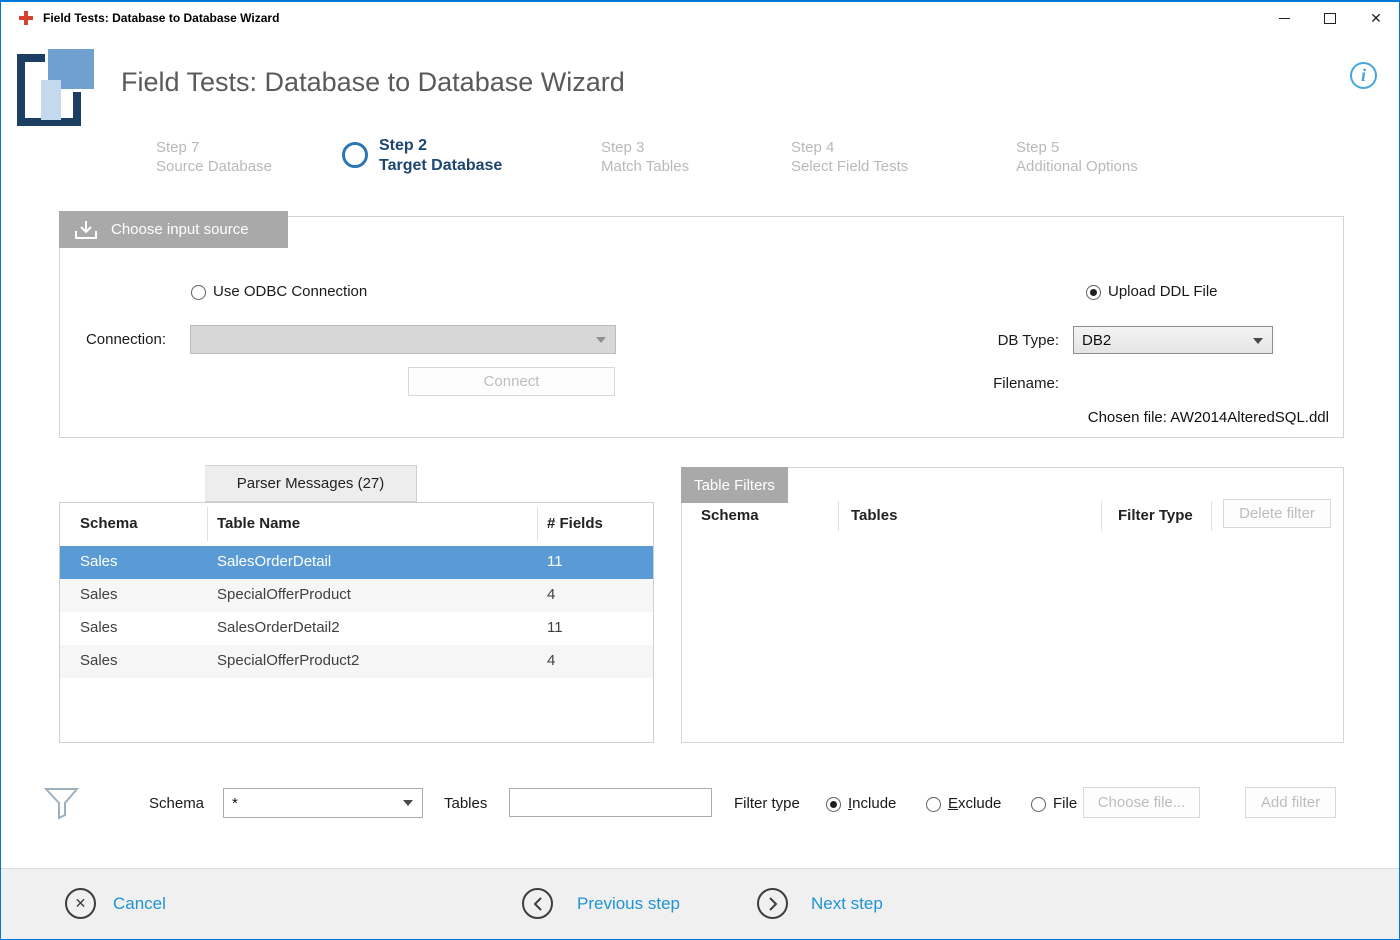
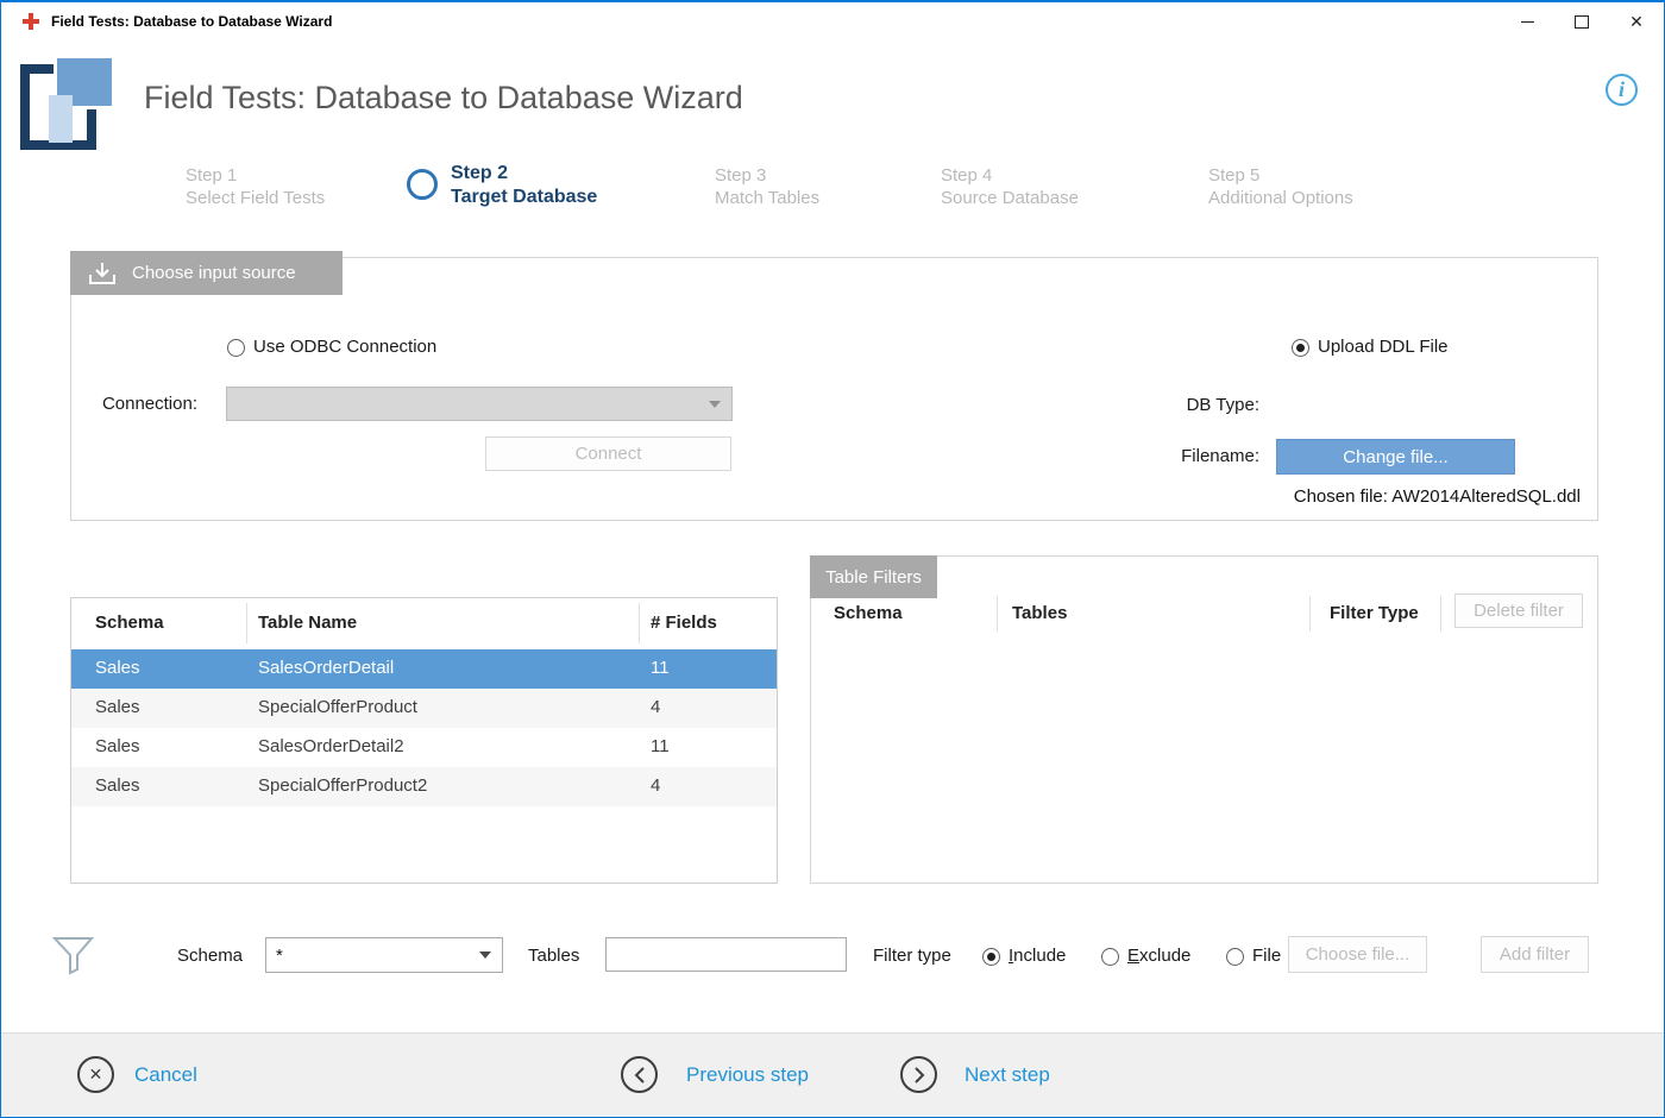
  Field Tests: Database to Database Wizard
  ✕
  Field Tests: Database to Database Wizard
  i
- Step 7
+ Step 1
- Source Database
+ Select Field Tests
  Step 2
  Target Database
  Step 3
  Match Tables
  Step 4
- Select Field Tests
+ Source Database
  Step 5
  Additional Options
  Choose input source
  Use ODBC Connection
  Upload DDL File
  Connection:
  Connect
  DB Type:
- DB2
  Filename:
+ Change file...
  Chosen file: AW2014AlteredSQL.ddl
- Parser Messages (27)
  Schema
  Table Name
  # Fields
  Sales
  SalesOrderDetail
  11
  Sales
  SpecialOfferProduct
  4
  Sales
  SalesOrderDetail2
  11
  Sales
  SpecialOfferProduct2
  4
  Table Filters
  Schema
  Tables
  Filter Type
  Delete filter
  Schema
  *
  Tables
  Filter type
  Include
  Exclude
  File
  Choose file...
  Add filter
  ✕
  Cancel
  Previous step
  Next step
